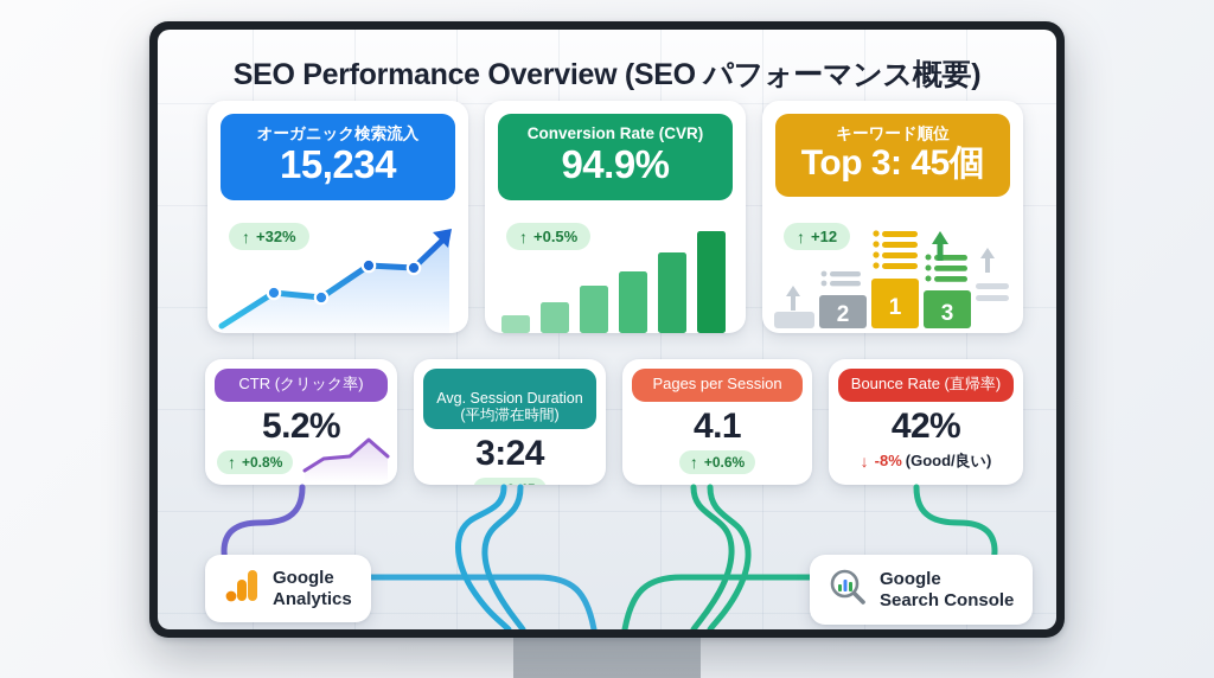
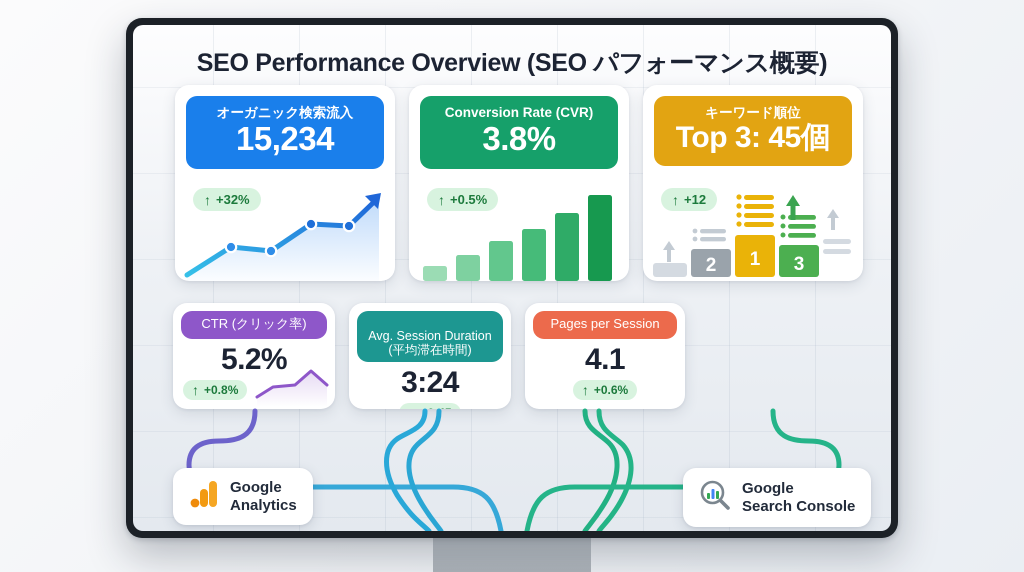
  SEO Performance Overview (SEO パフォーマンス概要)
  オーガニック検索流入
  15,234
  ↑
  +32%
  Conversion Rate (CVR)
- 94.9%
+ 3.8%
  ↑
  +0.5%
  キーワード順位
  Top 3: 45個
  ↑
  +12
  2
  1
  3
  CTR (クリック率)
  5.2%
  ↑
  +0.8%
  Avg. Session Duration
  (平均滞在時間)
  3:24
  Pages per Session
  4.1
  ↑
  +0.6%
- Bounce Rate (直帰率)
- 42%
- ↓
- -8%
- (Good/良い)
  Google
  Analytics
  Google
  Search Console
